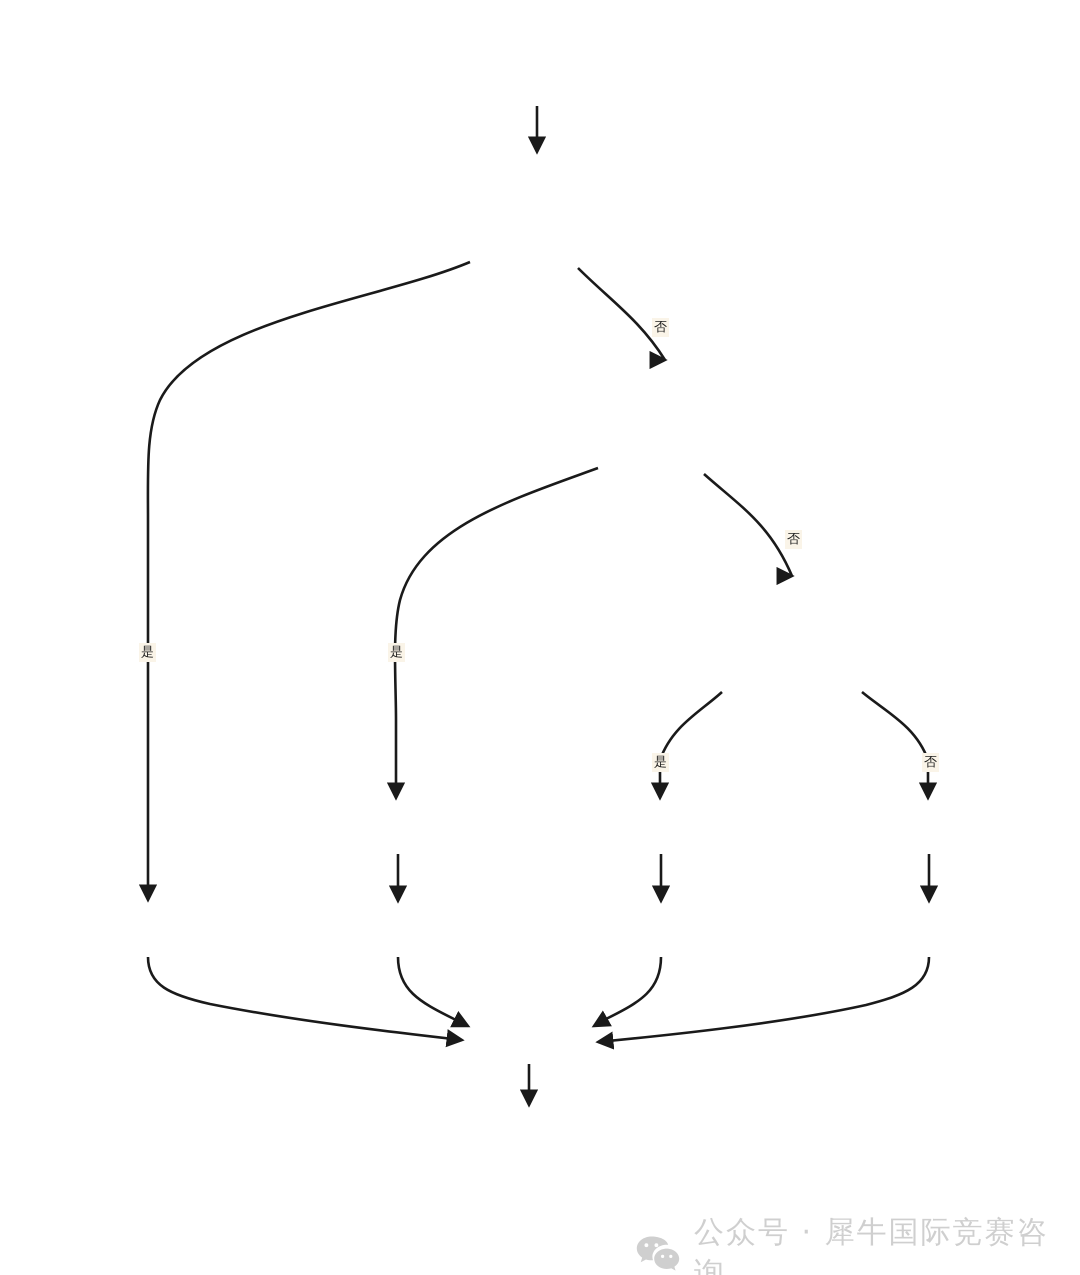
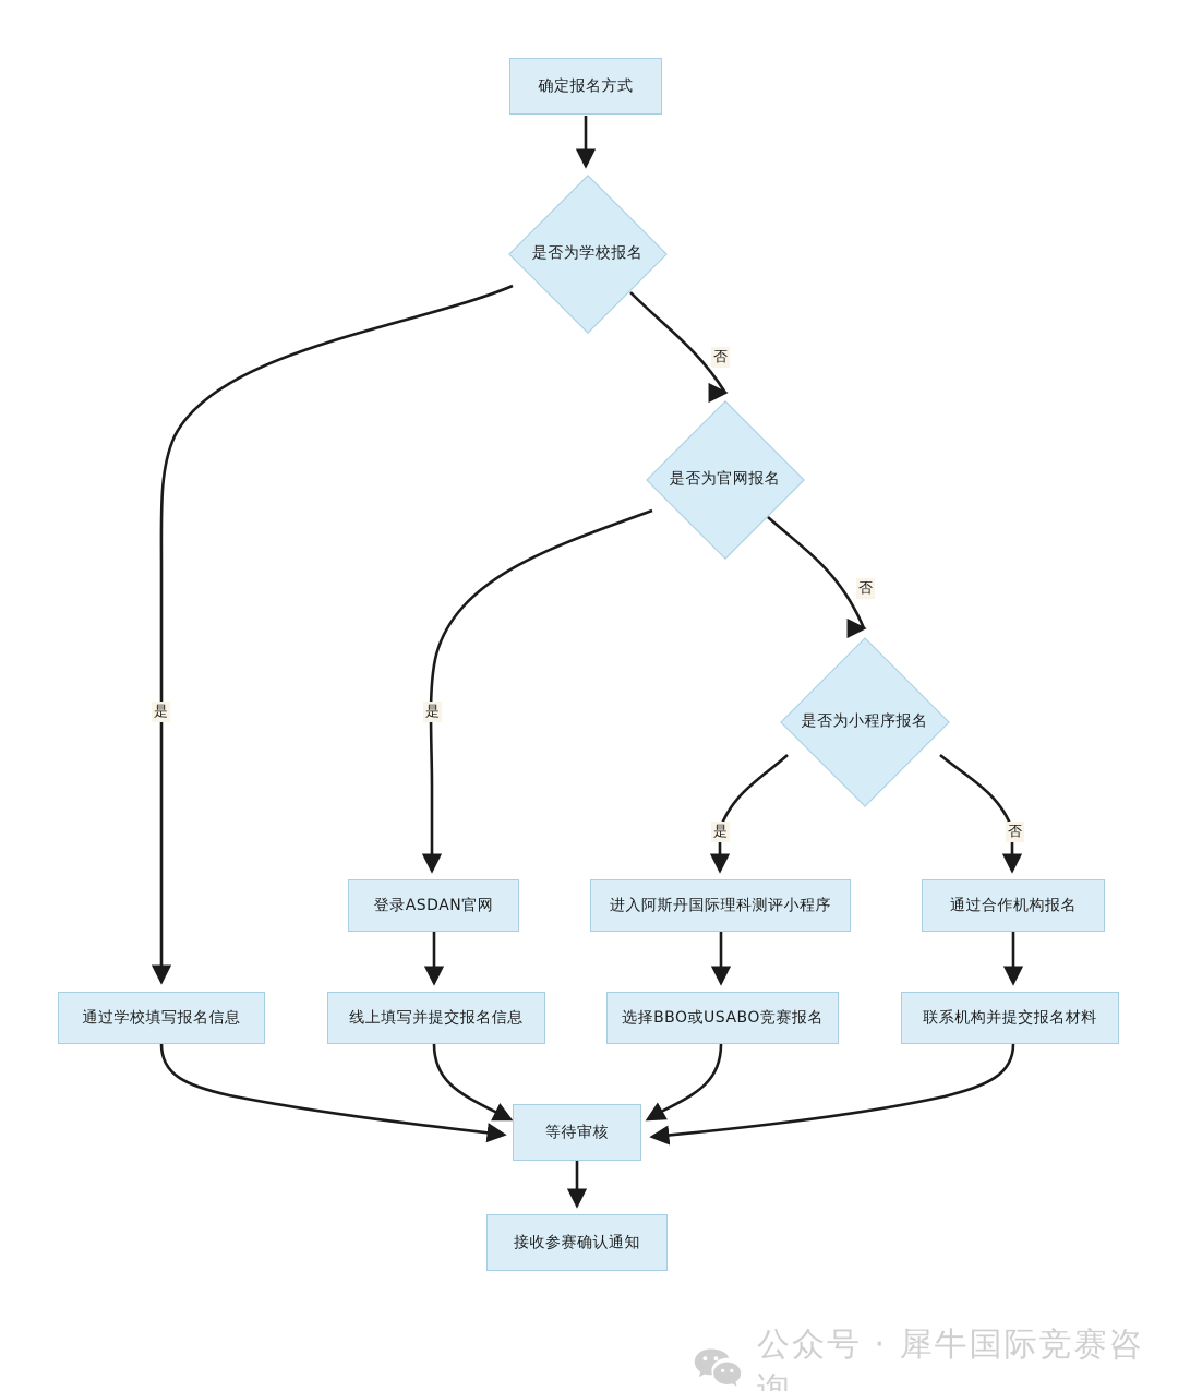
+ 确定报名方式
+ 是否为学校报名
+ 是否为官网报名
+ 是否为小程序报名
+ 登录ASDAN官网
+ 进入阿斯丹国际理科测评小程序
+ 通过合作机构报名
+ 通过学校填写报名信息
+ 线上填写并提交报名信息
+ 选择BBO或USABO竞赛报名
+ 联系机构并提交报名材料
+ 等待审核
+ 接收参赛确认通知
  否
  是
  是
  否
  是
  否
  公众号 · 犀牛国际竞赛咨询
